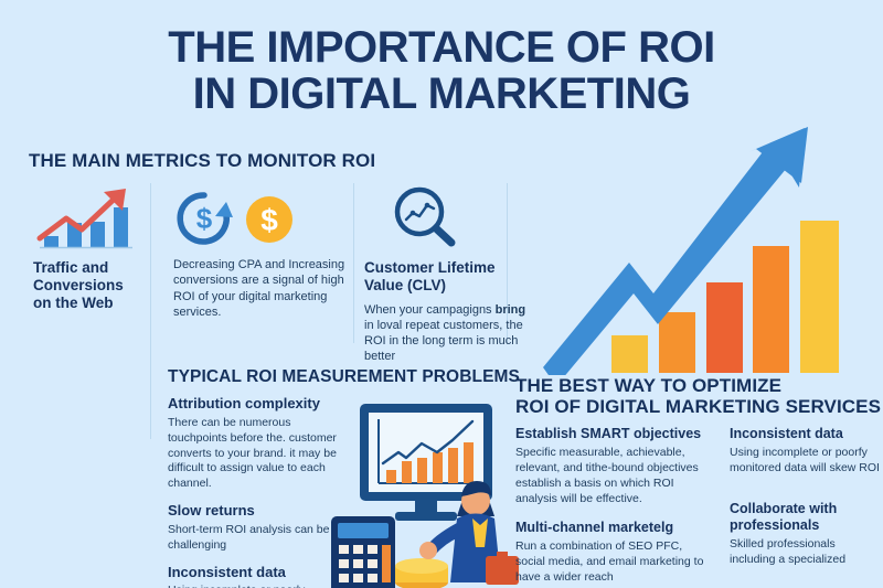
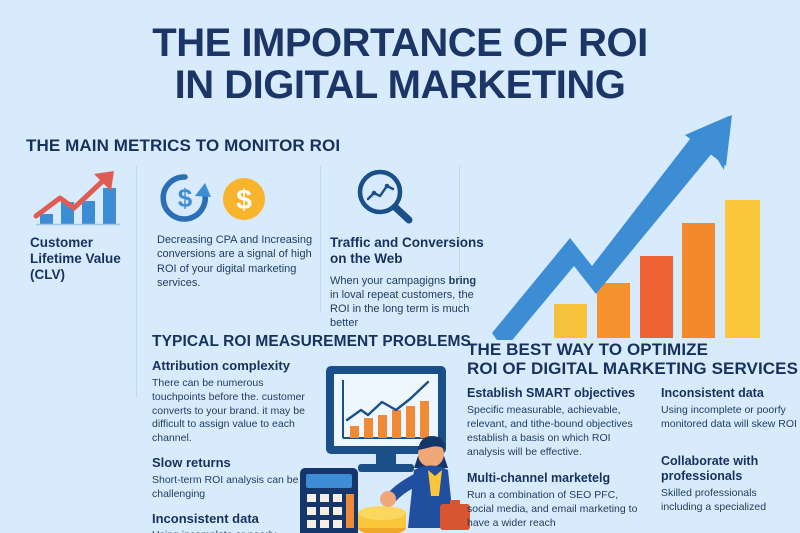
  THE IMPORTANCE OF ROI
  IN DIGITAL MARKETING
  THE MAIN METRICS TO MONITOR ROI
- Traffic and Conversions on the Web
+ Customer Lifetime Value (CLV)
  $
  $
  Decreasing CPA and Increasing conversions are a signal of high ROI of your digital marketing services.
- Customer Lifetime Value (CLV)
+ Traffic and Conversions on the Web
  When your campagigns bring in loval repeat customers, the ROI in the long term is much better
  TYPICAL ROI MEASUREMENT PROBLEMS
  Attribution complexity
  There can be numerous touchpoints before the. customer converts to your brand. it may be difficult to assign value to each channel.
  Slow returns
  Short-term ROI analysis can be challenging
  Inconsistent data
  THE BEST WAY TO OPTIMIZE
  ROI OF DIGITAL MARKETING SERVICES
  Establish SMART objectives
  Specific measurable, achievable, relevant, and tithe-bound objectives establish a basis on which ROI analysis will be effective.
  Multi-channel marketelg
  Run a combination of SEO PFC, social media, and email marketing to have a wider reach
  Inconsistent data
  Using incomplete or poorfy monitored data will skew ROI
  Collaborate with professionals
  Skilled professionals including a specialized
